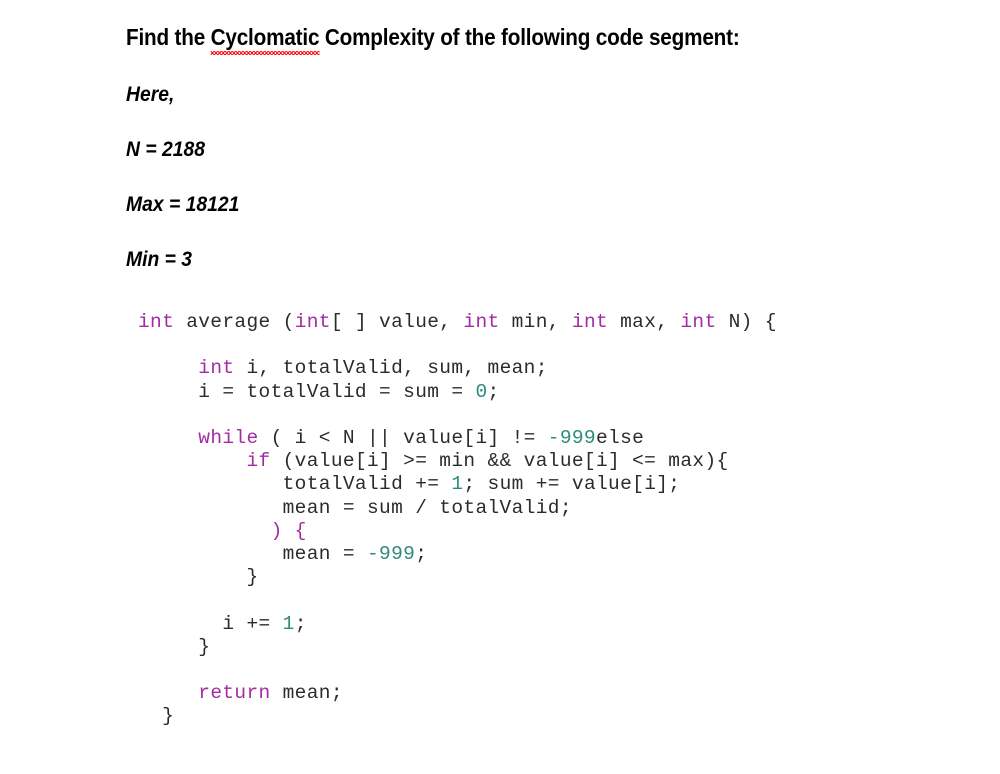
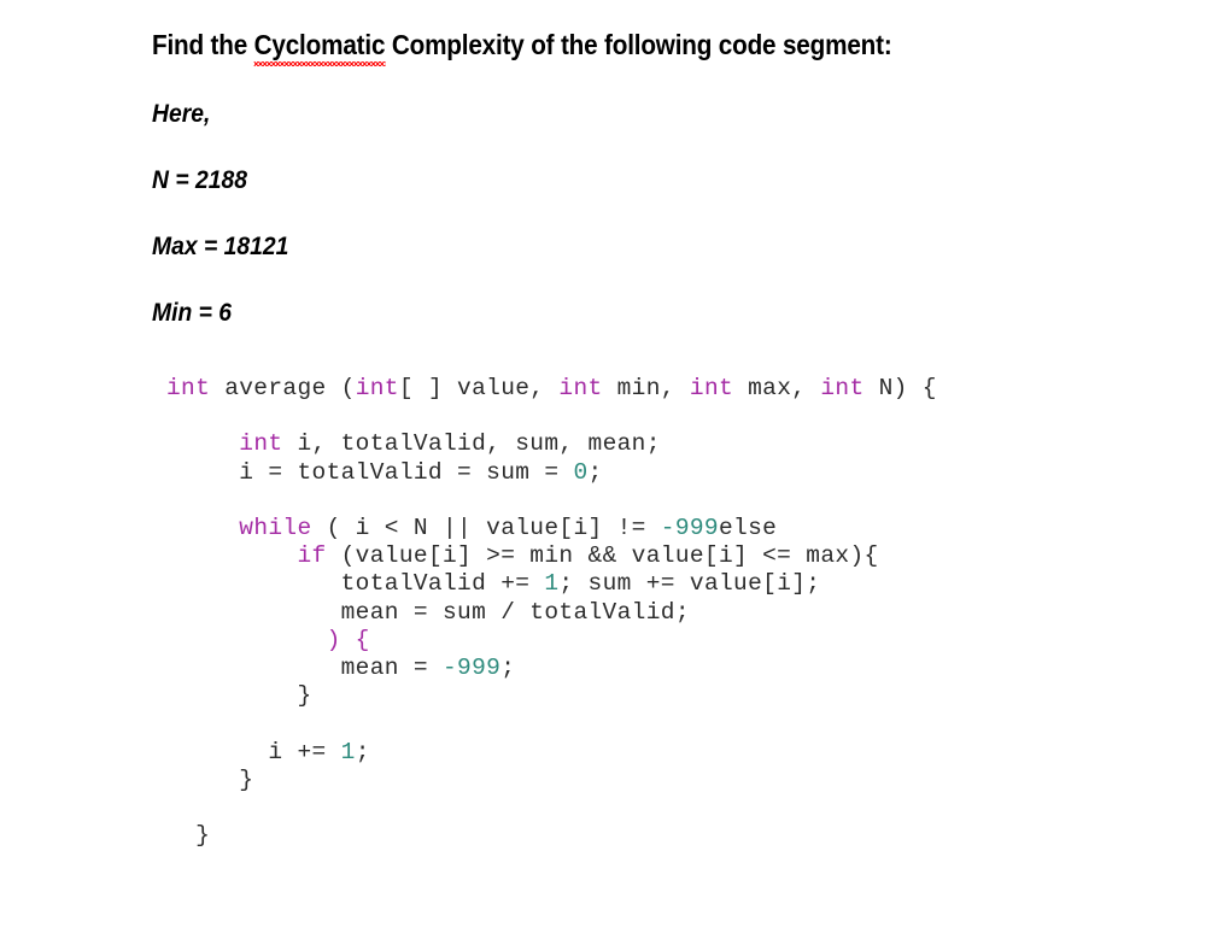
  Find the Cyclomatic Complexity of the following code segment:
  Here,
  N = 2188
  Max = 18121
- Min = 3
+ Min = 6
  int average (int[ ] value, int min, int max, int N) {
  int i, totalValid, sum, mean;
  i = totalValid = sum = 0;
  while ( i < N || value[i] != -999else
  if (value[i] >= min && value[i] <= max){
  totalValid += 1; sum += value[i];
  mean = sum / totalValid;
  ) {
  mean = -999;
  }
  i += 1;
  }
- return mean;
  }
